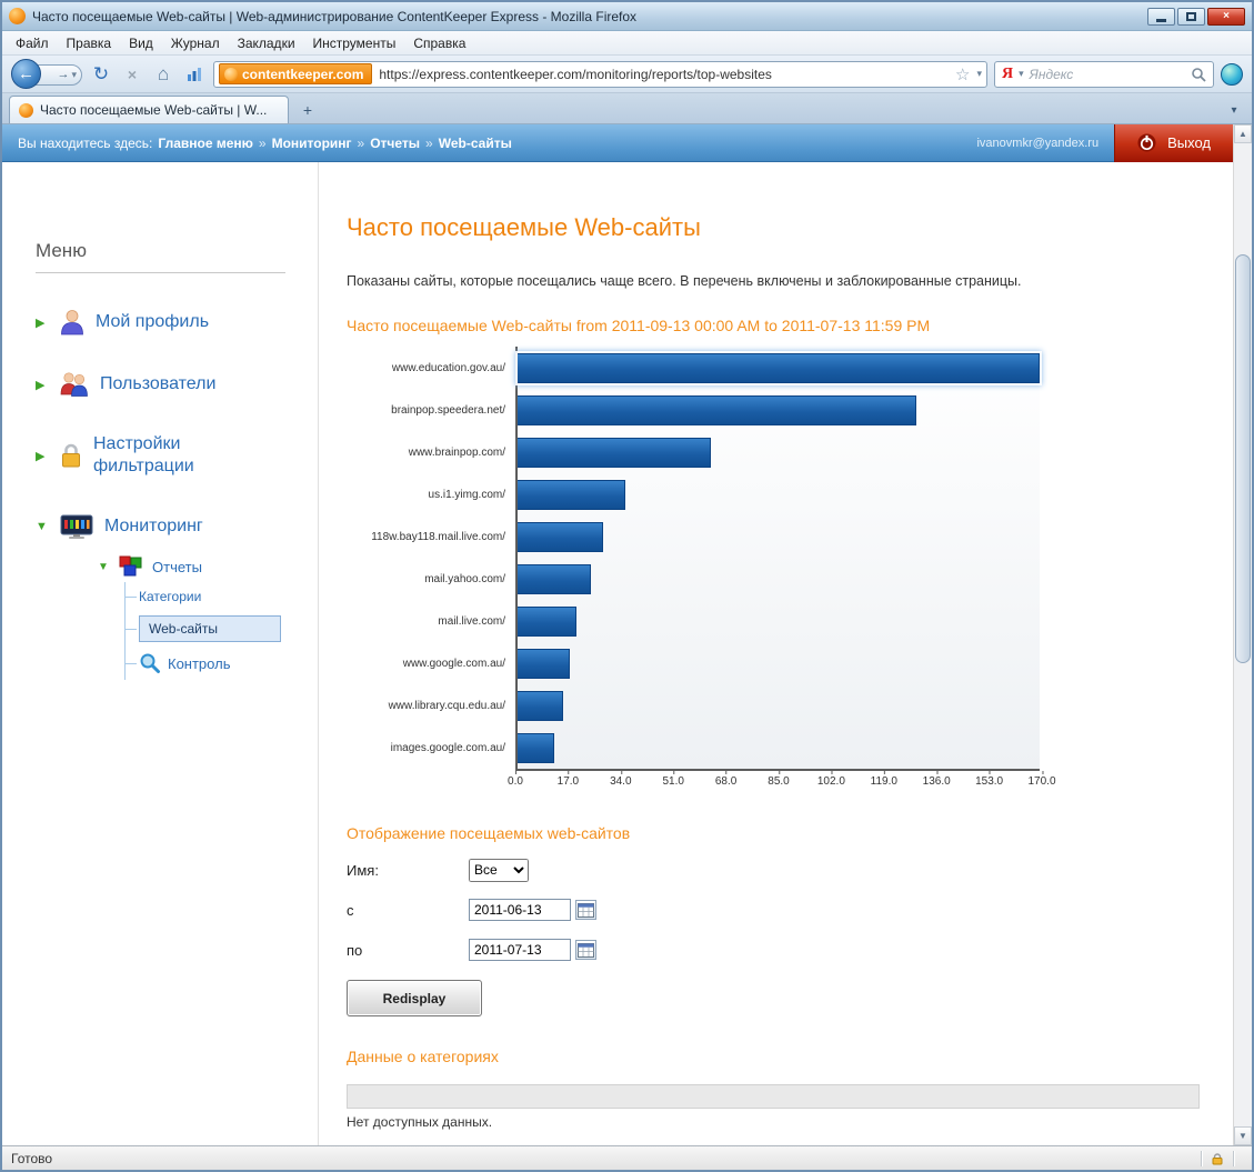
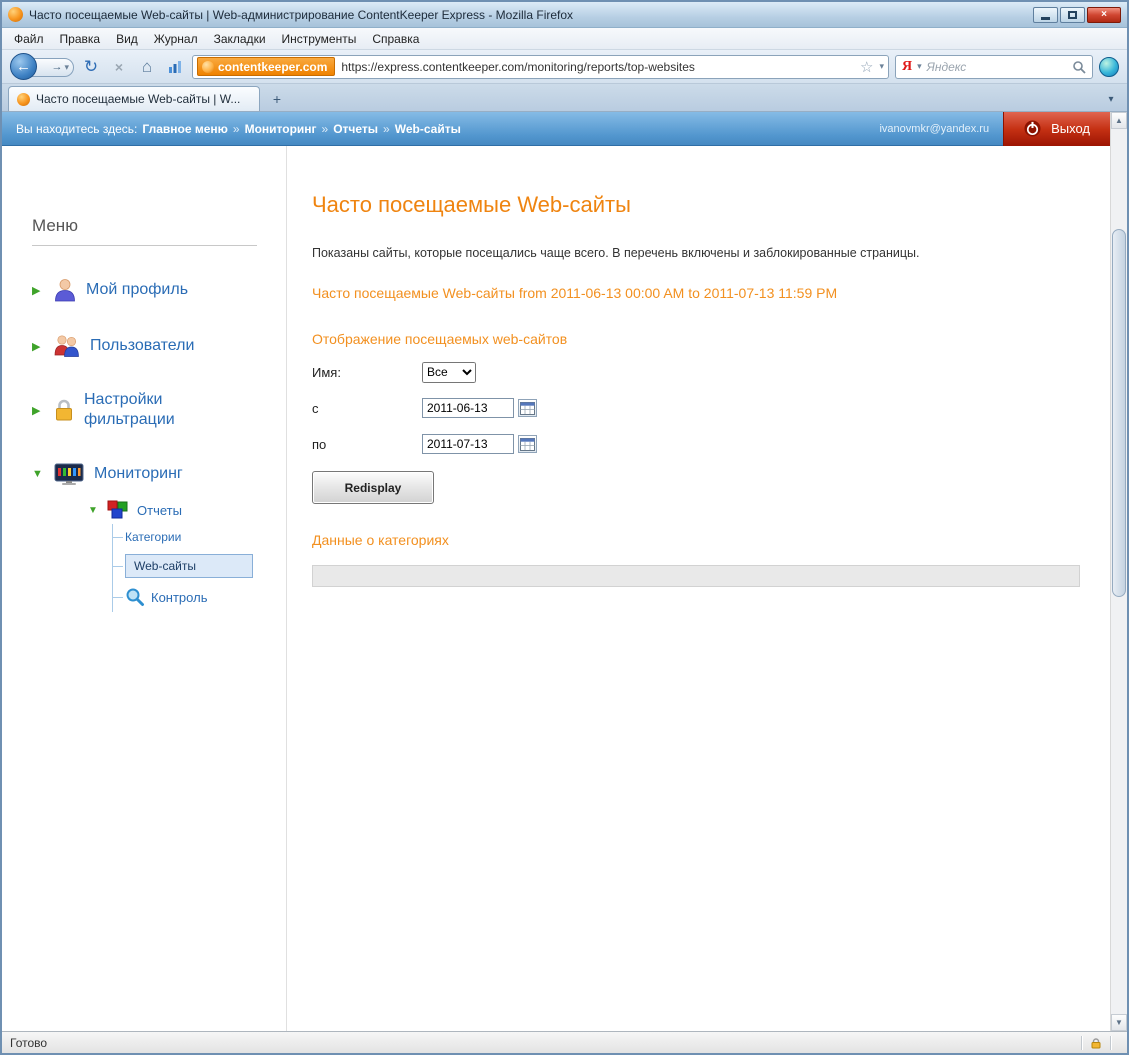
  Часто посещаемые Web-сайты | Web-администрирование ContentKeeper Express - Mozilla Firefox
  ×
  Файл
  Правка
  Вид
  Журнал
  Закладки
  Инструменты
  Справка
  →
  ▾
  ←
  ↻
  ×
  ⌂
  contentkeeper.com
  https://express.contentkeeper.com/monitoring/reports/top-websites
  ☆
  ▾
  Я
  ▾
  Яндекс
  Часто посещаемые Web-сайты | W...
  +
  ▾
  Вы находитесь здесь:
  Главное меню
  »
  Мониторинг
  »
  Отчеты
  »
  Web-сайты
  ivanovmkr@yandex.ru
  Выход
  Меню
  ▶
  Мой профиль
  ▶
  Пользователи
  ▶
  Настройки фильтрации
  ▼
  Мониторинг
  ▼
  Отчеты
  Категории
  Web-сайты
  Контроль
  Часто посещаемые Web-сайты
  Показаны сайты, которые посещались чаще всего. В перечень включены и заблокированные страницы.
- Часто посещаемые Web-сайты from 2011-09-13 00:00 AM to 2011-07-13 11:59 PM
+ Часто посещаемые Web-сайты from 2011-06-13 00:00 AM to 2011-07-13 11:59 PM
- www.education.gov.au/
- brainpop.speedera.net/
- www.brainpop.com/
- us.i1.yimg.com/
- 118w.bay118.mail.live.com/
- mail.yahoo.com/
- mail.live.com/
- www.google.com.au/
- www.library.cqu.edu.au/
- images.google.com.au/
- 0.0
- 17.0
- 34.0
- 51.0
- 68.0
- 85.0
- 102.0
- 119.0
- 136.0
- 153.0
- 170.0
  Отображение посещаемых web-сайтов
  Имя:
  Все
  с
  2011-06-13
  по
  2011-07-13
  Redisplay
  Данные о категориях
- Нет доступных данных.
  ▲
  ▼
  Готово
